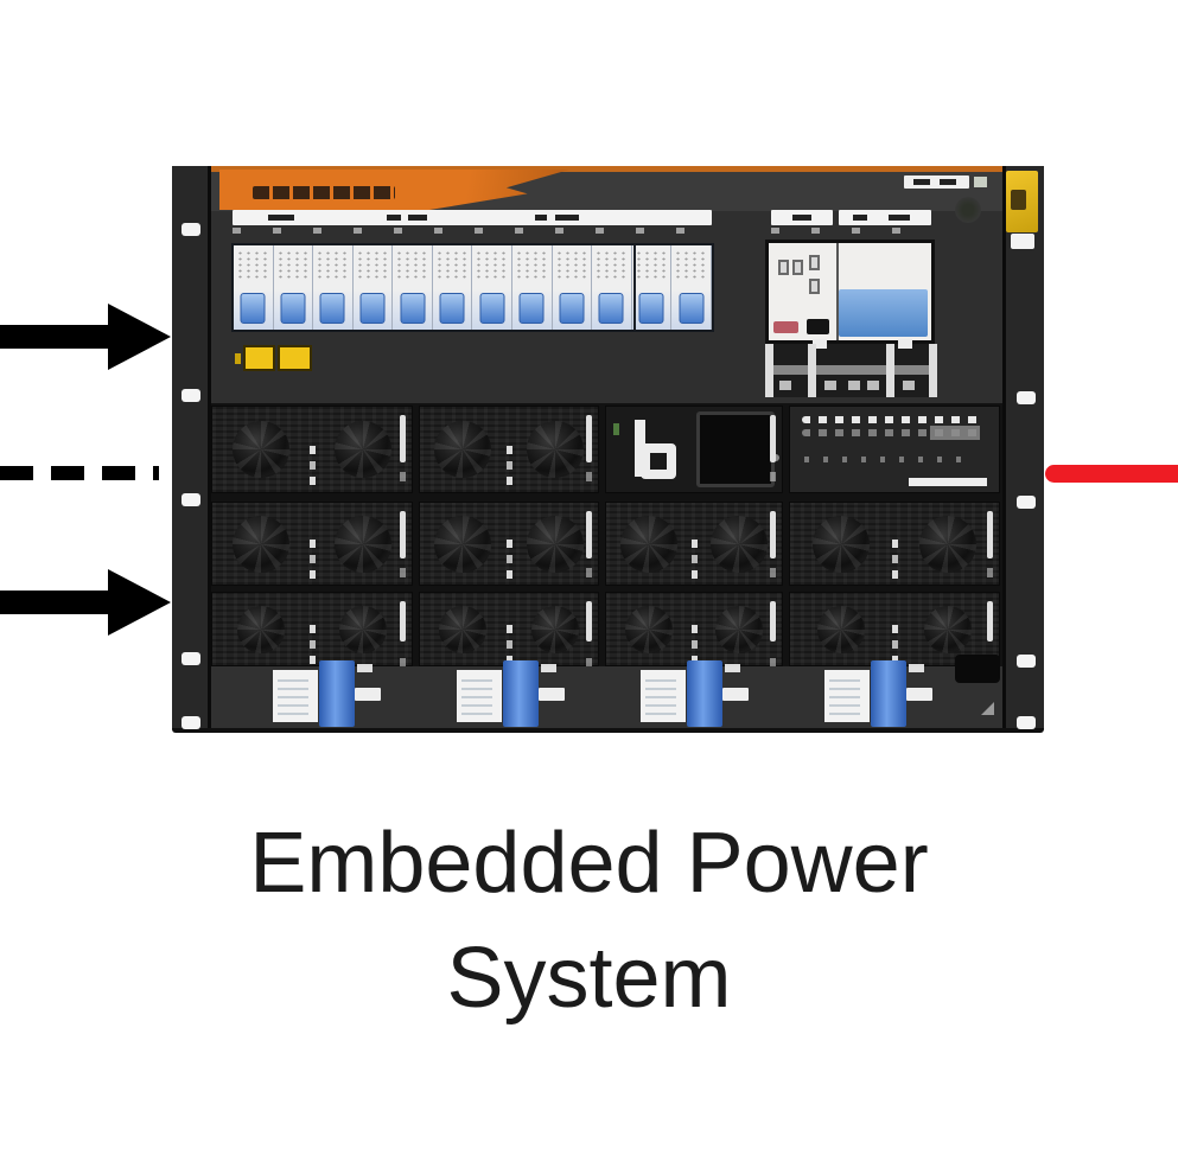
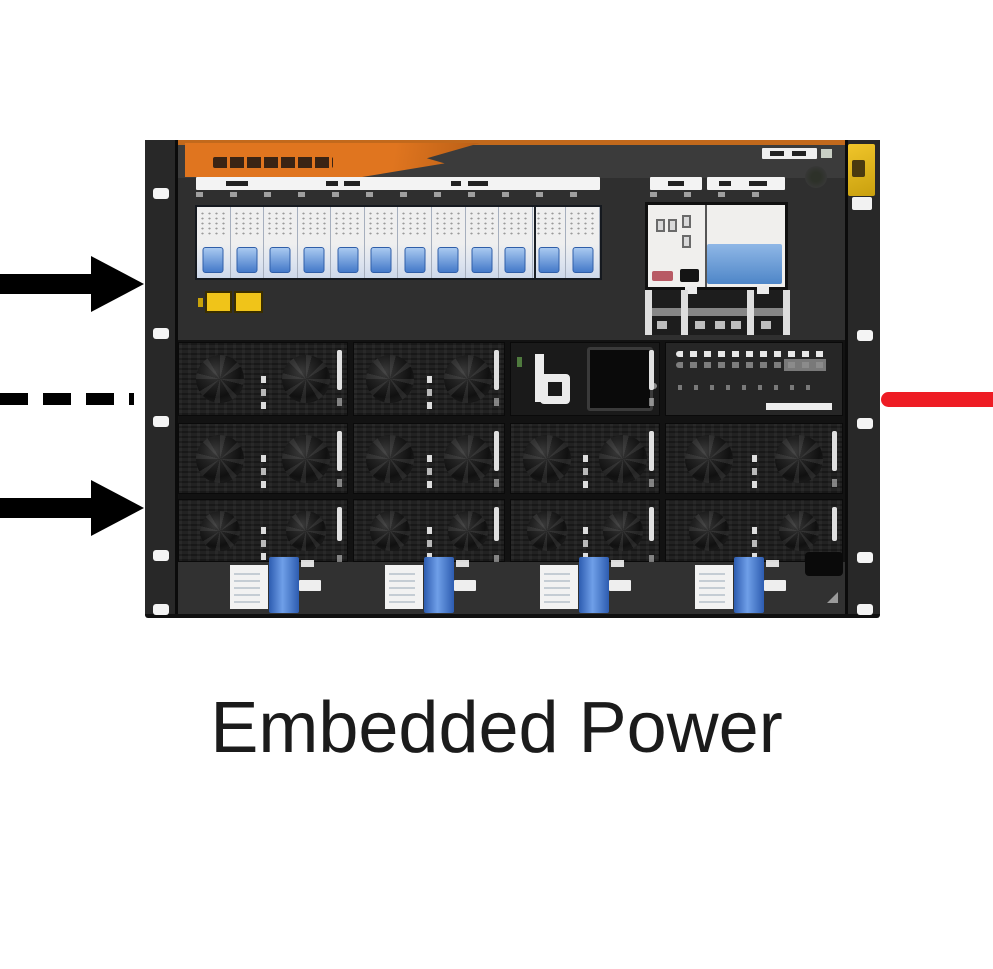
  Embedded Power
- System
